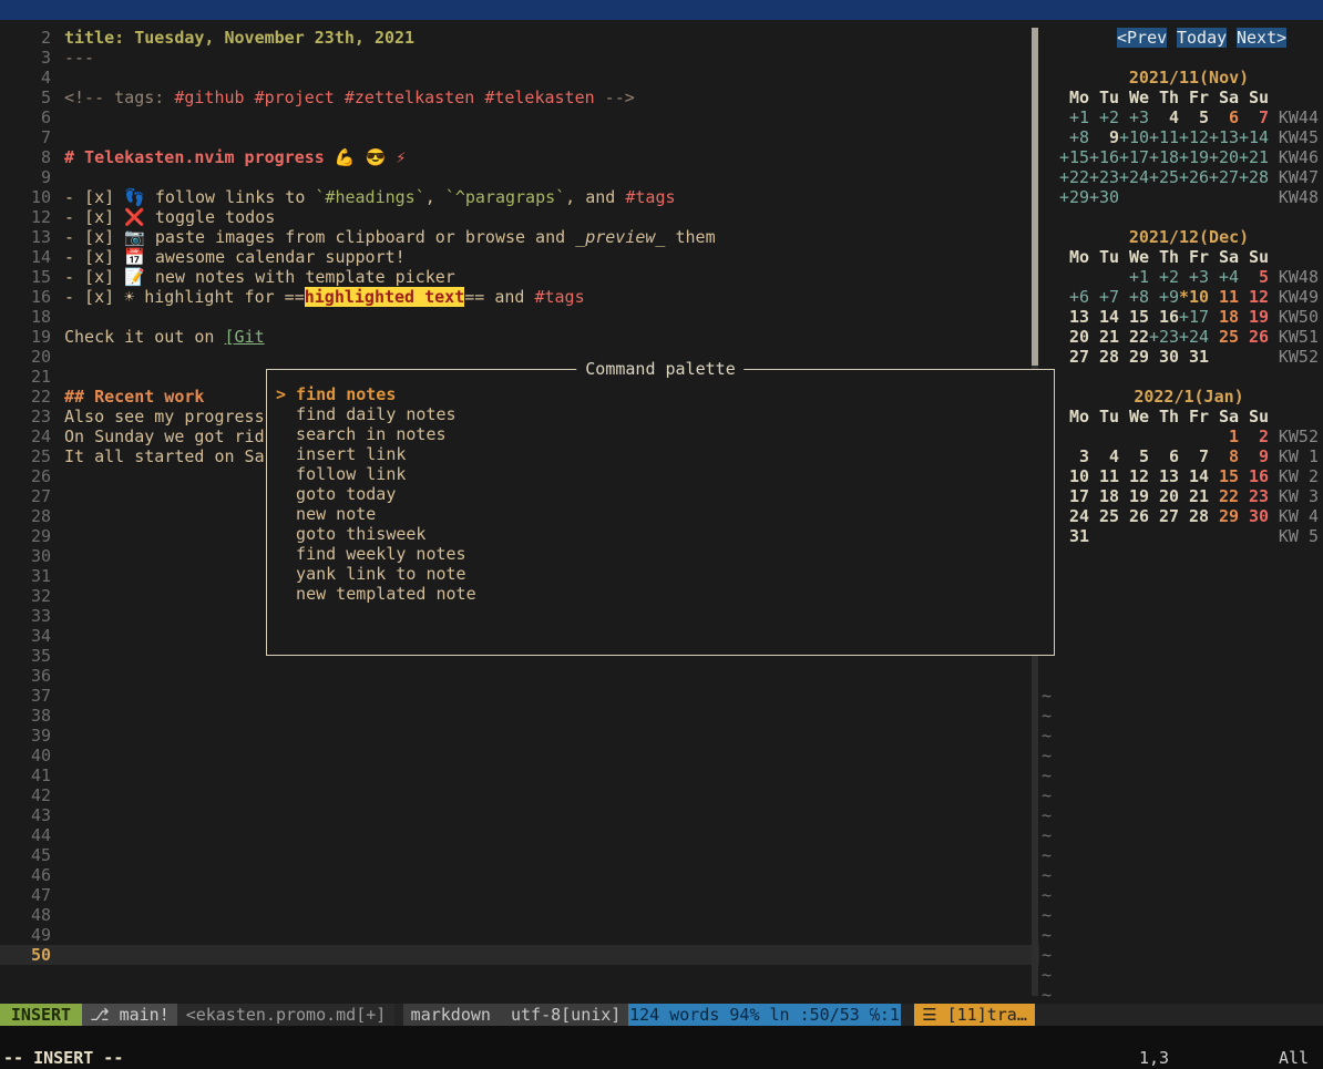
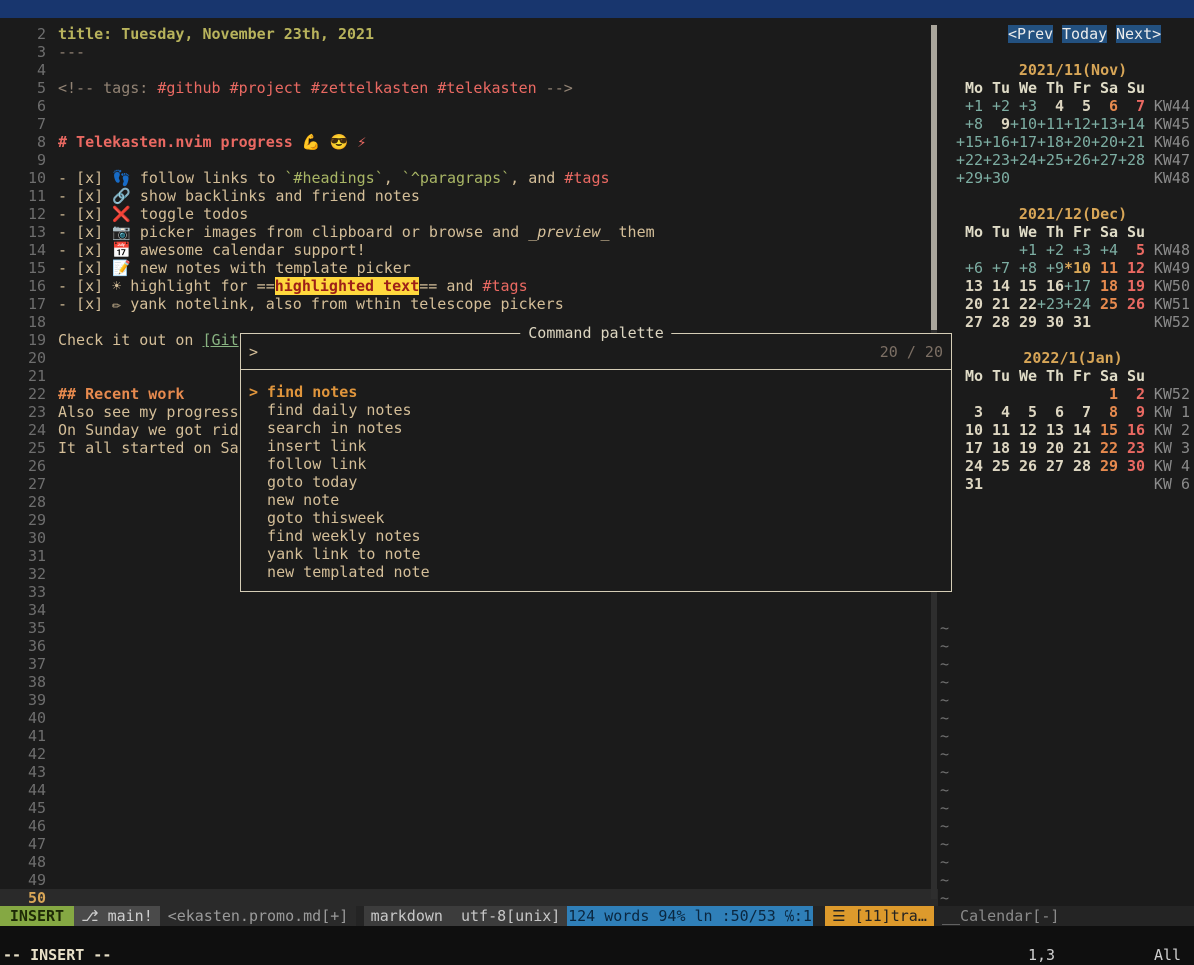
  2 title: Tuesday, November 23th, 2021
  3 ---
  4
  5 <!-- tags: #github #project #zettelkasten #telekasten -->
  6
  7
  8 # Telekasten.nvim progress 💪 😎 ⚡
  9
  10 - [x] 👣 follow links to `#headings`, `^paragraps`, and #tags
+ 11 - [x] 🔗 show backlinks and friend notes
  12 - [x] ❌ toggle todos
- 13 - [x] 📷 paste images from clipboard or browse and _preview_ them
+ 13 - [x] 📷 picker images from clipboard or browse and _preview_ them
  14 - [x] 📅 awesome calendar support!
  15 - [x] 📝 new notes with template picker
  16 - [x] ☀ highlight for ==highlighted text== and #tags
+ 17 - [x] ✏ yank notelink, also from wthin telescope pickers
  18
  19 Check it out on [Git
  20
  21
  22 ## Recent work
  23 Also see my progress
  24 On Sunday we got rid
  25 It all started on Sa
  26
  27
  28
  29
  30
  31
  32
  33
  34
  35
  36
  37
  38
  39
  40
  41
  42
  43
  44
  45
  46
  47
  48
  49
  50
  <Prev
  Today
  Next>
  2021/11(Nov)
  Mo Tu We Th Fr Sa Su
  +1 +2 +3 4 5 6 7 KW44
  +8 9+10+11+12+13+14 KW45
- +15+16+17+18+19+20+21 KW46
+ +15+16+17+18+20+20+21 KW46
  +22+23+24+25+26+27+28 KW47
  +29+30 KW48
  2021/12(Dec)
  Mo Tu We Th Fr Sa Su
  +1 +2 +3 +4 5 KW48
  +6 +7 +8 +9*10 11 12 KW49
  13 14 15 16+17 18 19 KW50
  20 21 22+23+24 25 26 KW51
  27 28 29 30 31 KW52
  2022/1(Jan)
  Mo Tu We Th Fr Sa Su
  1 2 KW52
  3 4 5 6 7 8 9 KW 1
  10 11 12 13 14 15 16 KW 2
  17 18 19 20 21 22 23 KW 3
  24 25 26 27 28 29 30 KW 4
- 31 KW 5
+ 31 KW 6
  ~
  ~
  ~
  ~
  ~
  ~
  ~
  ~
  ~
  ~
  ~
  ~
  ~
  ~
  ~
  ~
  Command palette
+ >
+ 20 / 20
  > find notes
  find daily notes
  search in notes
  insert link
  follow link
  goto today
  new note
  goto thisweek
  find weekly notes
  yank link to note
  new templated note
  INSERT
  ⎇ main!
  <ekasten.promo.md[+]
  markdown utf-8[unix]
  124 words 94% ln :50/53 ℅:1
  ☰ [11]tra…
+ __Calendar[-]
  -- INSERT --
  1,3
  All
